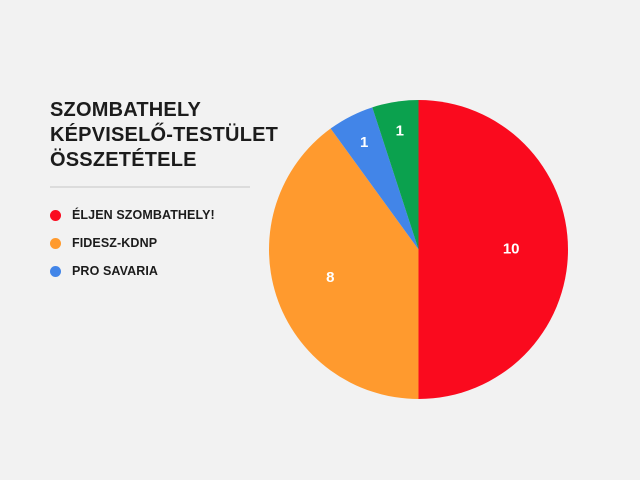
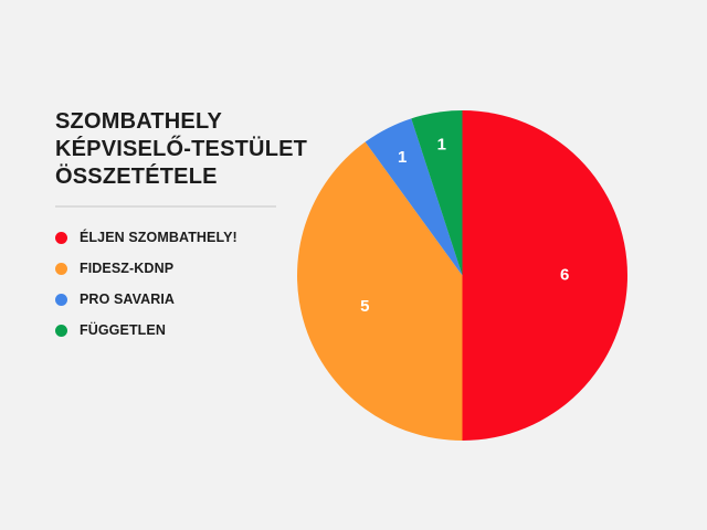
  SZOMBATHELY
  KÉPVISELŐ-TESTÜLET
  ÖSSZETÉTELE
  ÉLJEN SZOMBATHELY!
  FIDESZ-KDNP
  PRO SAVARIA
+ FÜGGETLEN
- 10
+ 6
- 8
+ 5
  1
  1
